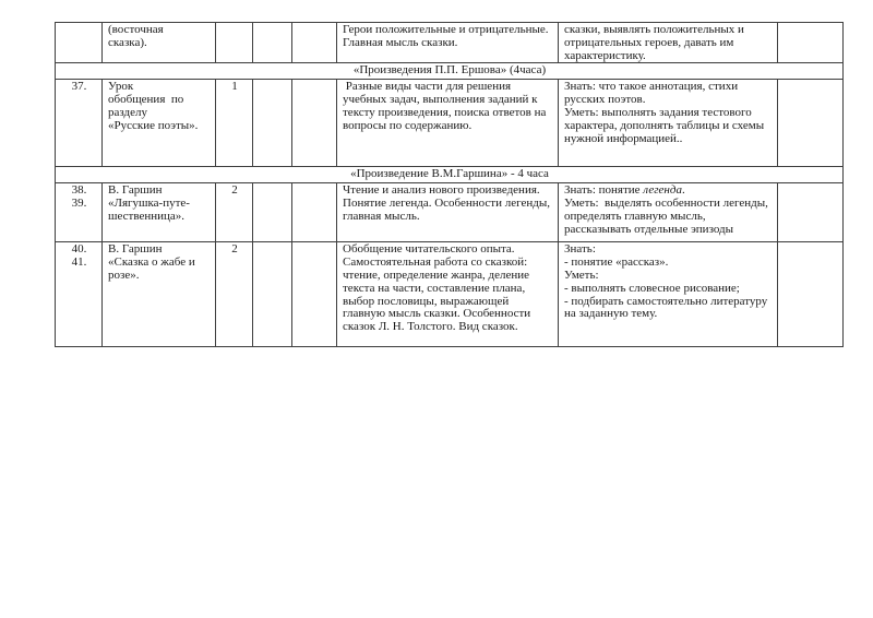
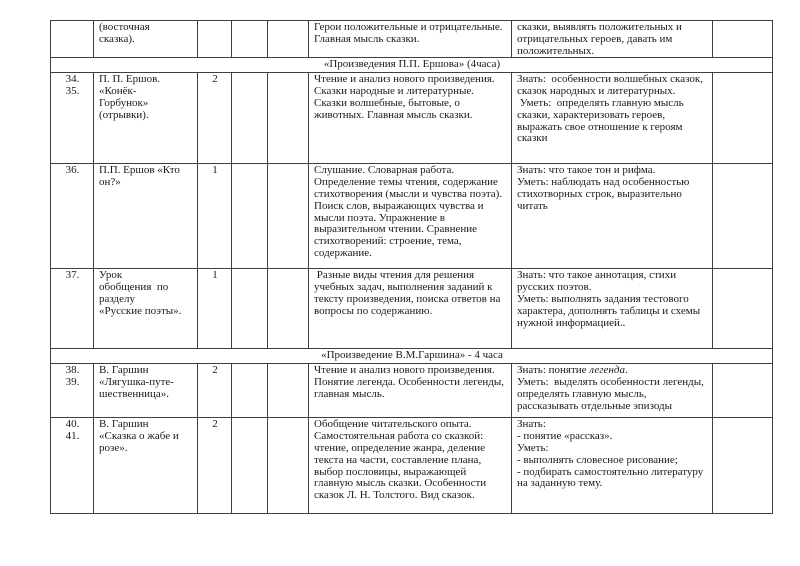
- 	(восточная сказка).				Герои положительные и отрицательные. Главная мысль сказки.	сказки, выявлять положительных и отрицательных героев, давать им характеристику.
+ 	(восточная сказка).				Герои положительные и отрицательные. Главная мысль сказки.	сказки, выявлять положительных и отрицательных героев, давать им положительных.
  «Произведения П.П. Ершова» (4часа)
+ 34. 35.	П. П. Ершов. «Конёк- Горбунок» (отрывки).	2			Чтение и анализ нового произведения. Сказки народные и литературные. Сказки волшебные, бытовые, о животных. Главная мысль сказки.	Знать: особенности волшебных сказок, сказок народных и литературных. Уметь: определять главную мысль сказки, характеризовать героев, выражать свое отношение к героям сказки
+ 36.	П.П. Ершов «Кто он?»	1			Слушание. Словарная работа. Определение темы чтения, содержание стихотворения (мысли и чувства поэта). Поиск слов, выражающих чувства и мысли поэта. Упражнение в выразительном чтении. Сравнение стихотворений: строение, тема, содержание.	Знать: что такое тон и рифма. Уметь: наблюдать над особенностью стихотворных строк, выразительно читать
- 37.	Урок обобщения по разделу «Русские поэты».	1			Разные виды части для решения учебных задач, выполнения заданий к тексту произведения, поиска ответов на вопросы по содержанию.	Знать: что такое аннотация, стихи русских поэтов. Уметь: выполнять задания тестового характера, дополнять таблицы и схемы нужной информацией..
+ 37.	Урок обобщения по разделу «Русские поэты».	1			Разные виды чтения для решения учебных задач, выполнения заданий к тексту произведения, поиска ответов на вопросы по содержанию.	Знать: что такое аннотация, стихи русских поэтов. Уметь: выполнять задания тестового характера, дополнять таблицы и схемы нужной информацией..
  «Произведение В.М.Гаршина» - 4 часа
  38. 39.	В. Гаршин «Лягушка-путе- шественница».	2			Чтение и анализ нового произведения. Понятие легенда. Особенности легенды, главная мысль.	Знать: понятие легенда. Уметь: выделять особенности легенды, определять главную мысль, рассказывать отдельные эпизоды
  40. 41.	В. Гаршин «Сказка о жабе и розе».	2			Обобщение читательского опыта. Самостоятельная работа со сказкой: чтение, определение жанра, деление текста на части, составление плана, выбор пословицы, выражающей главную мысль сказки. Особенности сказок Л. Н. Толстого. Вид сказок.	Знать: - понятие «рассказ». Уметь: - выполнять словесное рисование; - подбирать самостоятельно литературу на заданную тему.
